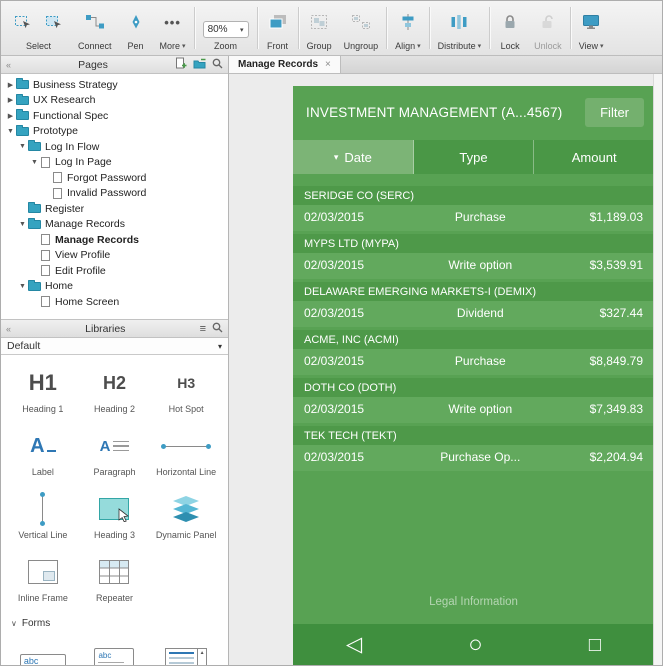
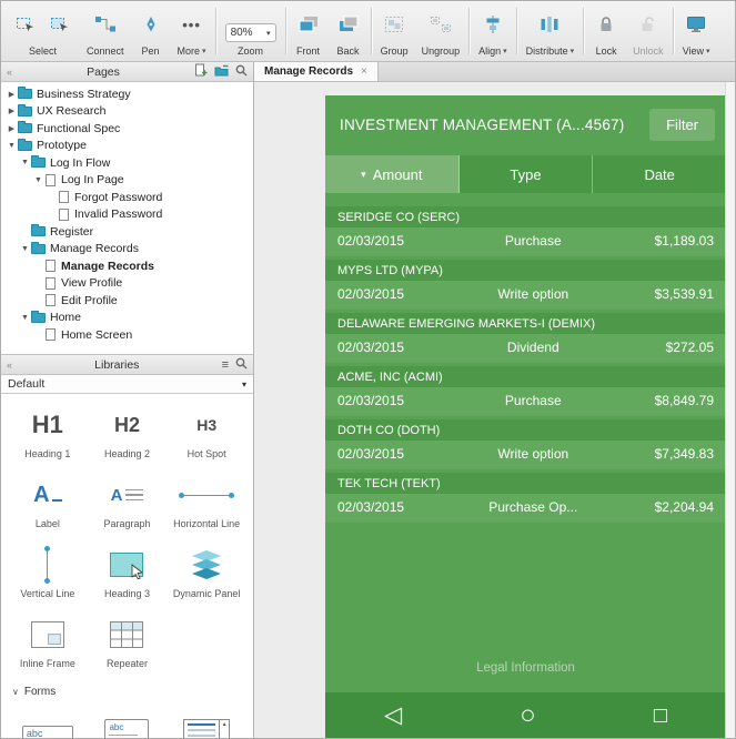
  Select
  Connect
  Pen
  •••
  More
  80%
  Zoom
  Front
+ Back
  Group
  Ungroup
  Align
  Distribute
  Lock
  Unlock
  View
  «
  Pages
  Business Strategy
  UX Research
  Functional Spec
  Prototype
  Log In Flow
  Log In Page
  Forgot Password
  Invalid Password
  Register
  Manage Records
  Manage Records
  View Profile
  Edit Profile
  Home
  Home Screen
  «
  Libraries
  ≡
  Default
  ▾
  H1
  Heading 1
  H2
  Heading 2
  H3
  Hot Spot
  A
  Label
  A
  Paragraph
  Horizontal Line
  Vertical Line
  Heading 3
  Dynamic Panel
  Inline Frame
  Repeater
  ∨
  Forms
  abc
  abc
  Manage Records
  ×
  INVESTMENT MANAGEMENT (A...4567)
  Filter
  ▾
- Date
+ Amount
  Type
- Amount
+ Date
  SERIDGE CO (SERC)
  02/03/2015
  Purchase
  $1,189.03
  MYPS LTD (MYPA)
  02/03/2015
  Write option
  $3,539.91
  DELAWARE EMERGING MARKETS-I (DEMIX)
  02/03/2015
  Dividend
- $327.44
+ $272.05
  ACME, INC (ACMI)
  02/03/2015
  Purchase
  $8,849.79
  DOTH CO (DOTH)
  02/03/2015
  Write option
  $7,349.83
  TEK TECH (TEKT)
  02/03/2015
  Purchase Op...
  $2,204.94
  Legal Information
  ◁
  ○
  □
